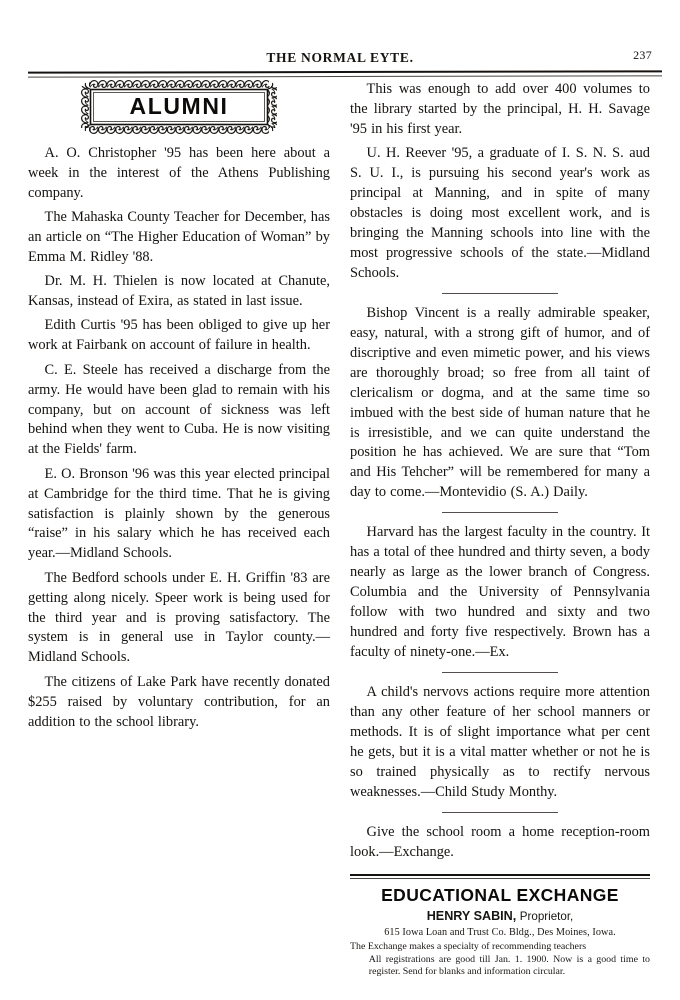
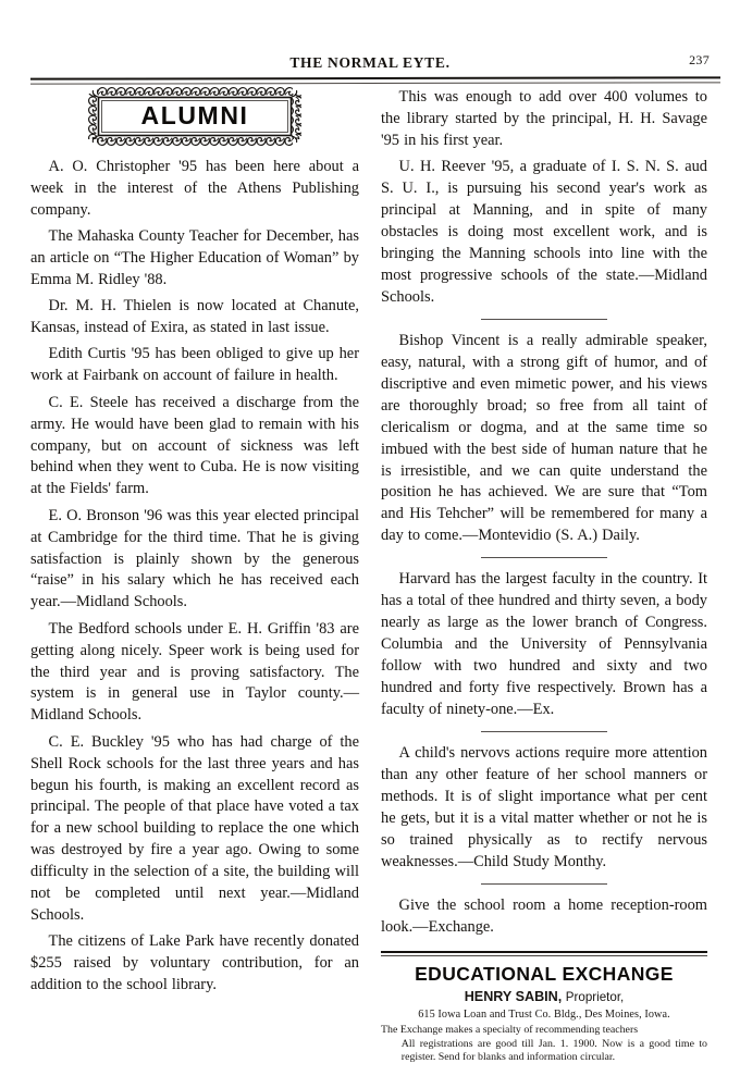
  THE NORMAL EYTE.
  237
  ALUMNI
  A. O. Christopher '95 has been here about a week in the interest of the Athens Publishing company.
  The Mahaska County Teacher for December, has an article on “The Higher Education of Woman” by Emma M. Ridley '88.
  Dr. M. H. Thielen is now located at Chanute, Kansas, instead of Exira, as stated in last issue.
  Edith Curtis '95 has been obliged to give up her work at Fairbank on account of failure in health.
  C. E. Steele has received a discharge from the army. He would have been glad to remain with his company, but on account of sickness was left behind when they went to Cuba. He is now visiting at the Fields' farm.
  E. O. Bronson '96 was this year elected principal at Cambridge for the third time. That he is giving satisfaction is plainly shown by the generous “raise” in his salary which he has received each year.—Midland Schools.
  The Bedford schools under E. H. Griffin '83 are getting along nicely. Speer work is being used for the third year and is proving satisfactory. The system is in general use in Taylor county.—Midland Schools.
+ C. E. Buckley '95 who has had charge of the Shell Rock schools for the last three years and has begun his fourth, is making an excellent record as principal. The people of that place have voted a tax for a new school building to replace the one which was destroyed by fire a year ago. Owing to some difficulty in the selection of a site, the building will not be completed until next year.—Midland Schools.
  The citizens of Lake Park have recently donated $255 raised by voluntary contribution, for an addition to the school library.
  This was enough to add over 400 volumes to the library started by the principal, H. H. Savage '95 in his first year.
  U. H. Reever '95, a graduate of I. S. N. S. aud S. U. I., is pursuing his second year's work as principal at Manning, and in spite of many obstacles is doing most excellent work, and is bringing the Manning schools into line with the most progressive schools of the state.—Midland Schools.
  Bishop Vincent is a really admirable speaker, easy, natural, with a strong gift of humor, and of discriptive and even mimetic power, and his views are thoroughly broad; so free from all taint of clericalism or dogma, and at the same time so imbued with the best side of human nature that he is irresistible, and we can quite understand the position he has achieved. We are sure that “Tom and His Tehcher” will be remembered for many a day to come.—Montevidio (S. A.) Daily.
  Harvard has the largest faculty in the country. It has a total of thee hundred and thirty seven, a body nearly as large as the lower branch of Congress. Columbia and the University of Pennsylvania follow with two hundred and sixty and two hundred and forty five respectively. Brown has a faculty of ninety-one.—Ex.
  A child's nervovs actions require more attention than any other feature of her school manners or methods. It is of slight importance what per cent he gets, but it is a vital matter whether or not he is so trained physically as to rectify nervous weaknesses.—Child Study Monthy.
  Give the school room a home reception-room look.—Exchange.
  EDUCATIONAL EXCHANGE
  HENRY SABIN, Proprietor,
  615 Iowa Loan and Trust Co. Bldg., Des Moines, Iowa.
  The Exchange makes a specialty of recommending teachers
  All registrations are good till Jan. 1. 1900. Now is a good time to register. Send for blanks and information circular.
